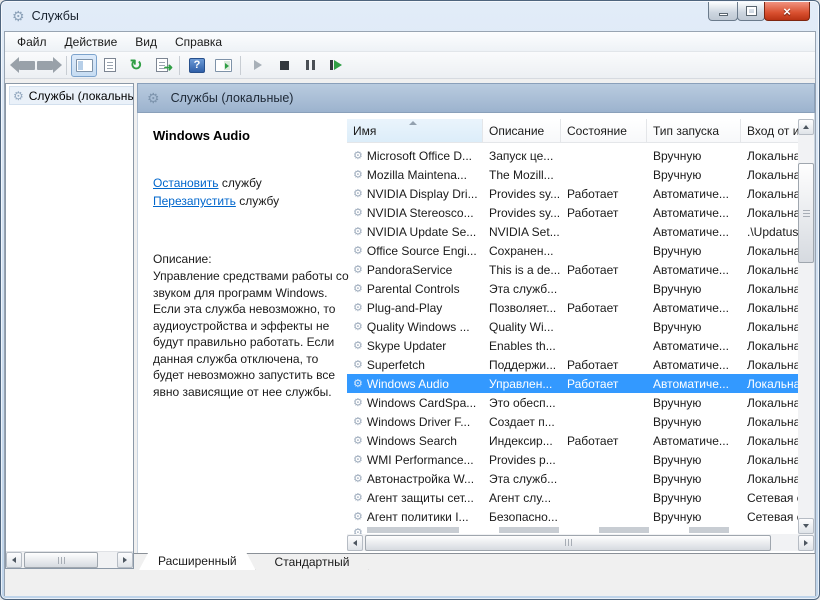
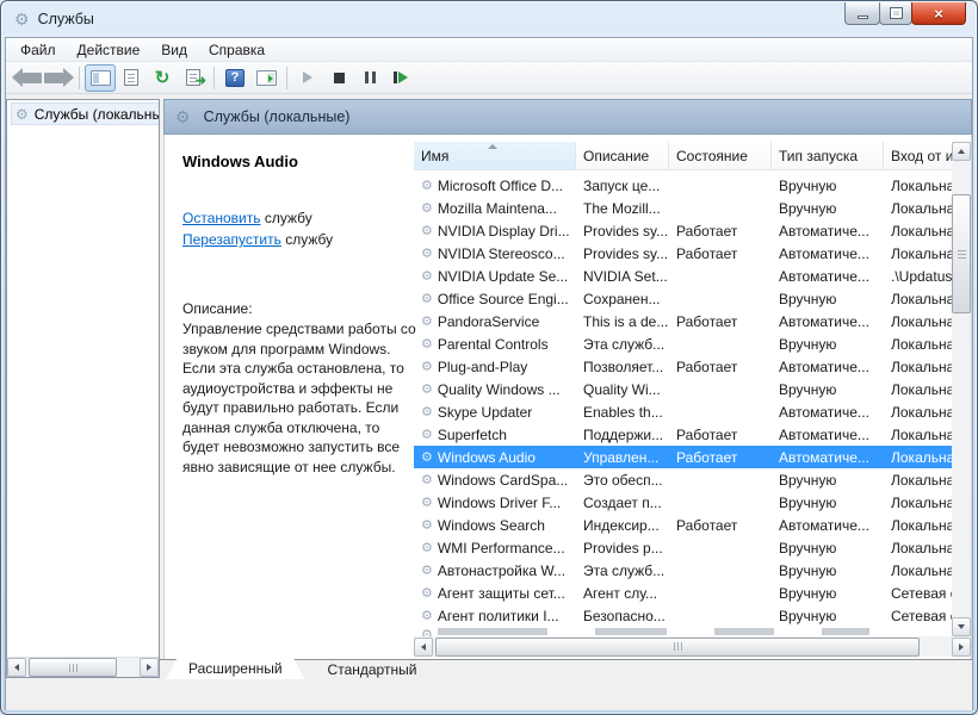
  ⚙
  Службы
  ×
  Файл
  Действие
  Вид
  Справка
  ↻
  ➜
  ?
  ⚙
  Службы (локальны
  ⚙
  Службы (локальные)
  Windows Audio
  Остановить службу
  Перезапустить службу
  Описание:
- Управление средствами работы со звуком для программ Windows. Если эта служба невозможно, то аудиоустройства и эффекты не будут правильно работать. Если данная служба отключена, то будет невозможно запустить все явно зависящие от нее службы.
+ Управление средствами работы со звуком для программ Windows. Если эта служба остановлена, то аудиоустройства и эффекты не будут правильно работать. Если данная служба отключена, то будет невозможно запустить все явно зависящие от нее службы.
  Имя
  Описание
  Состояние
  Тип запуска
  Вход от и
  ⚙
  Microsoft Office D...
  Запуск це...
  Вручную
  Локальна
  ⚙
  Mozilla Maintena...
  The Mozill...
  Вручную
  Локальна
  ⚙
  NVIDIA Display Dri...
  Provides sy...
  Работает
  Автоматиче...
  Локальна
  ⚙
  NVIDIA Stereosco...
  Provides sy...
  Работает
  Автоматиче...
  Локальна
  ⚙
  NVIDIA Update Se...
  NVIDIA Set...
  Автоматиче...
  .\Updatus
  ⚙
  Office Source Engi...
  Сохранен...
  Вручную
  Локальна
  ⚙
  PandoraService
  This is a de...
  Работает
  Автоматиче...
  Локальна
  ⚙
  Parental Controls
  Эта служб...
  Вручную
  Локальна
  ⚙
  Plug-and-Play
  Позволяет...
  Работает
  Автоматиче...
  Локальна
  ⚙
  Quality Windows ...
  Quality Wi...
  Вручную
  Локальна
  ⚙
  Skype Updater
  Enables th...
  Автоматиче...
  Локальна
  ⚙
  Superfetch
  Поддержи...
  Работает
  Автоматиче...
  Локальна
  ⚙
  Windows Audio
  Управлен...
  Работает
  Автоматиче...
  Локальна
  ⚙
  Windows CardSpa...
  Это обесп...
  Вручную
  Локальна
  ⚙
  Windows Driver F...
  Создает п...
  Вручную
  Локальна
  ⚙
  Windows Search
  Индексир...
  Работает
  Автоматиче...
  Локальна
  ⚙
  WMI Performance...
  Provides p...
  Вручную
  Локальна
  ⚙
  Автонастройка W...
  Эта служб...
  Вручную
  Локальна
  ⚙
  Агент защиты сет...
  Агент слу...
  Вручную
  Сетевая
  ⚙
  Агент политики I...
  Безопасно...
  Вручную
  Сетевая
  ⚙
  Расширенный
  Стандартный
